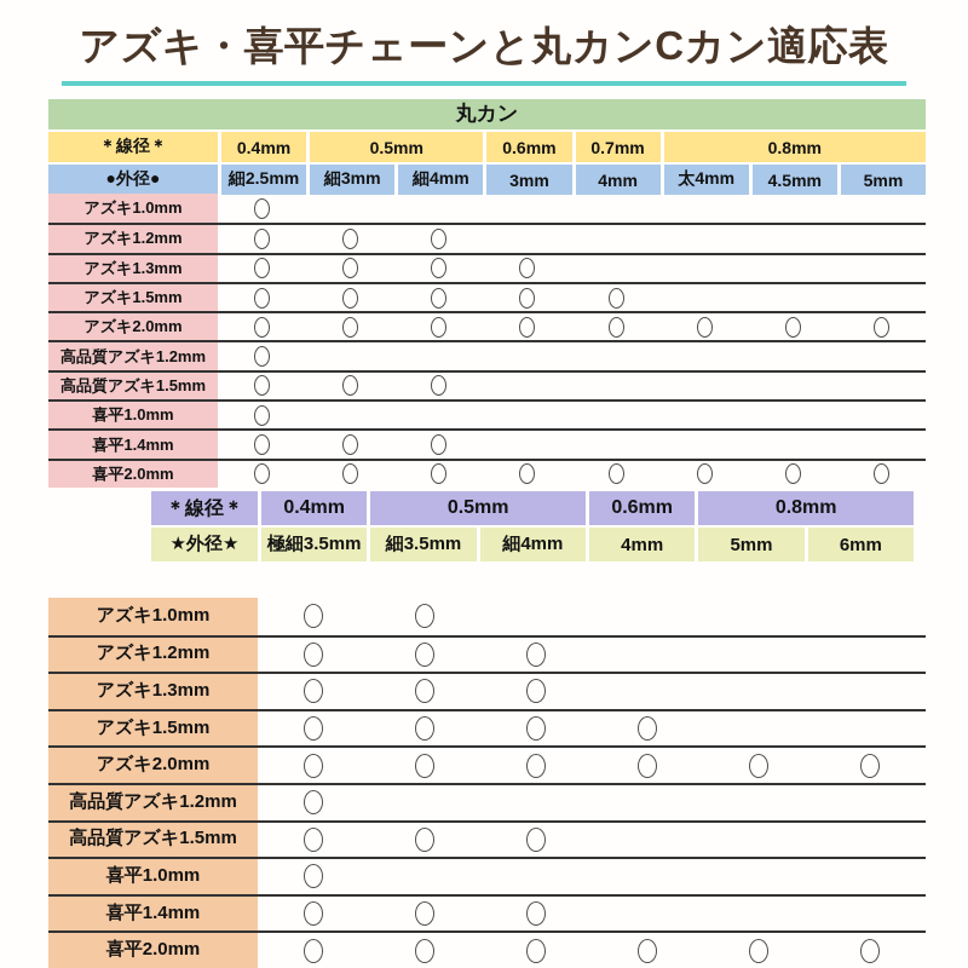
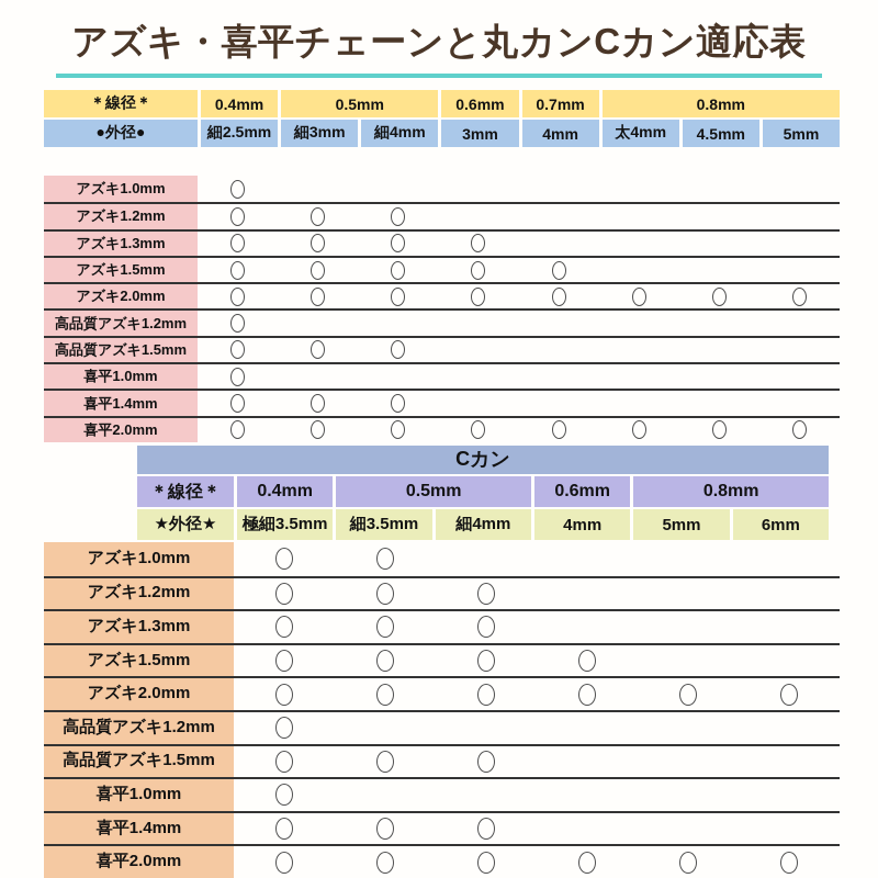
  アズキ・喜平チェーンと丸カンCカン適応表
- 丸カン
  ＊線径＊
  0.4mm
  0.5mm
  0.6mm
  0.7mm
  0.8mm
  ●外径●
  細2.5mm
  細3mm
  細4mm
  3mm
  4mm
  太4mm
  4.5mm
  5mm
  アズキ1.0mm
  アズキ1.2mm
  アズキ1.3mm
  アズキ1.5mm
  アズキ2.0mm
  高品質アズキ1.2mm
  高品質アズキ1.5mm
  喜平1.0mm
  喜平1.4mm
  喜平2.0mm
+ Cカン
  ＊線径＊
  0.4mm
  0.5mm
  0.6mm
  0.8mm
  ★外径★
  極細3.5mm
  細3.5mm
  細4mm
  4mm
  5mm
  6mm
  アズキ1.0mm
  アズキ1.2mm
  アズキ1.3mm
  アズキ1.5mm
  アズキ2.0mm
  高品質アズキ1.2mm
  高品質アズキ1.5mm
  喜平1.0mm
  喜平1.4mm
  喜平2.0mm
